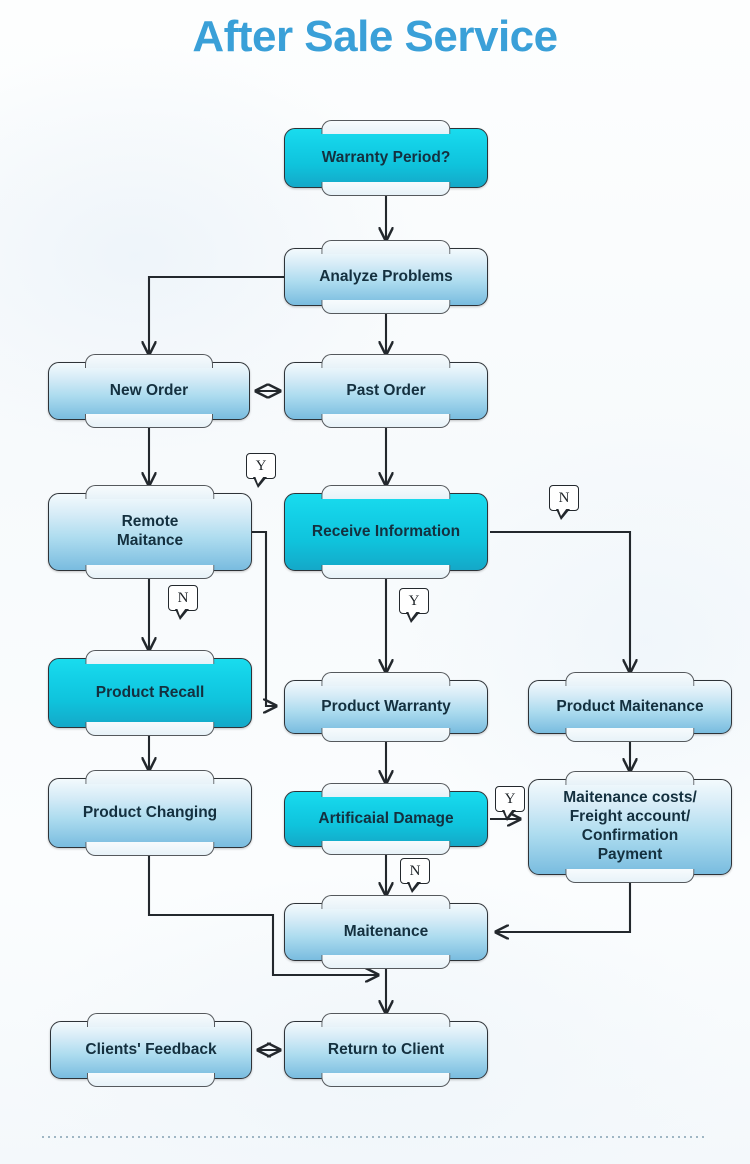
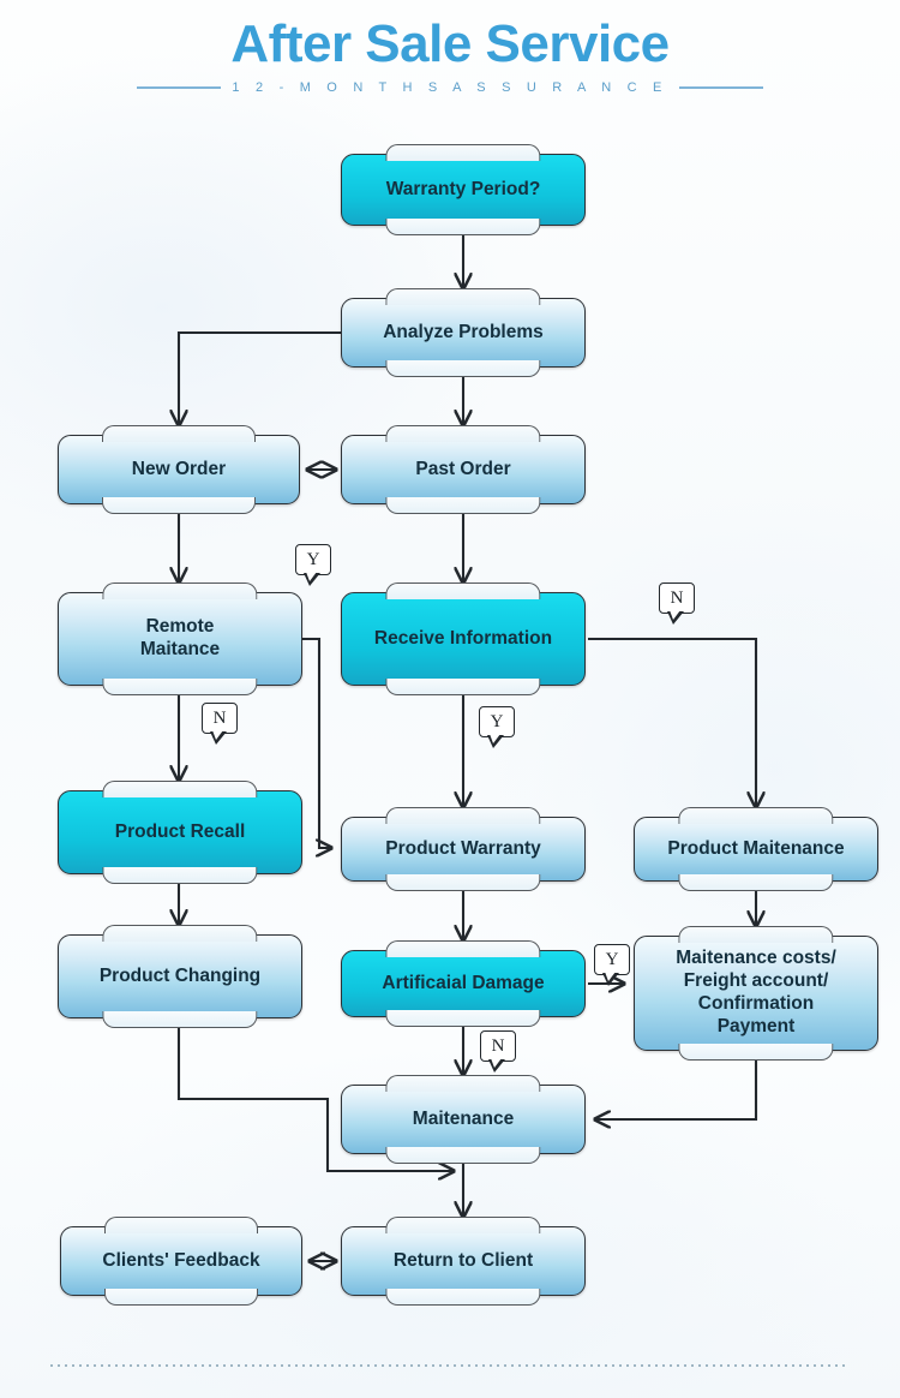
  After Sale Service
+ 1 2 - M O N T H S A S S U R A N C E
  Warranty Period?
  Analyze Problems
  New Order
  Past Order
  Remote
  Maitance
  Receive Information
  Product Recall
  Product Warranty
  Product Maitenance
  Product Changing
  Artificaial Damage
  Maitenance costs/
  Freight account/
  Confirmation
  Payment
  Maitenance
  Clients' Feedback
  Return to Client
  Y
  N
  N
  Y
  Y
  N
